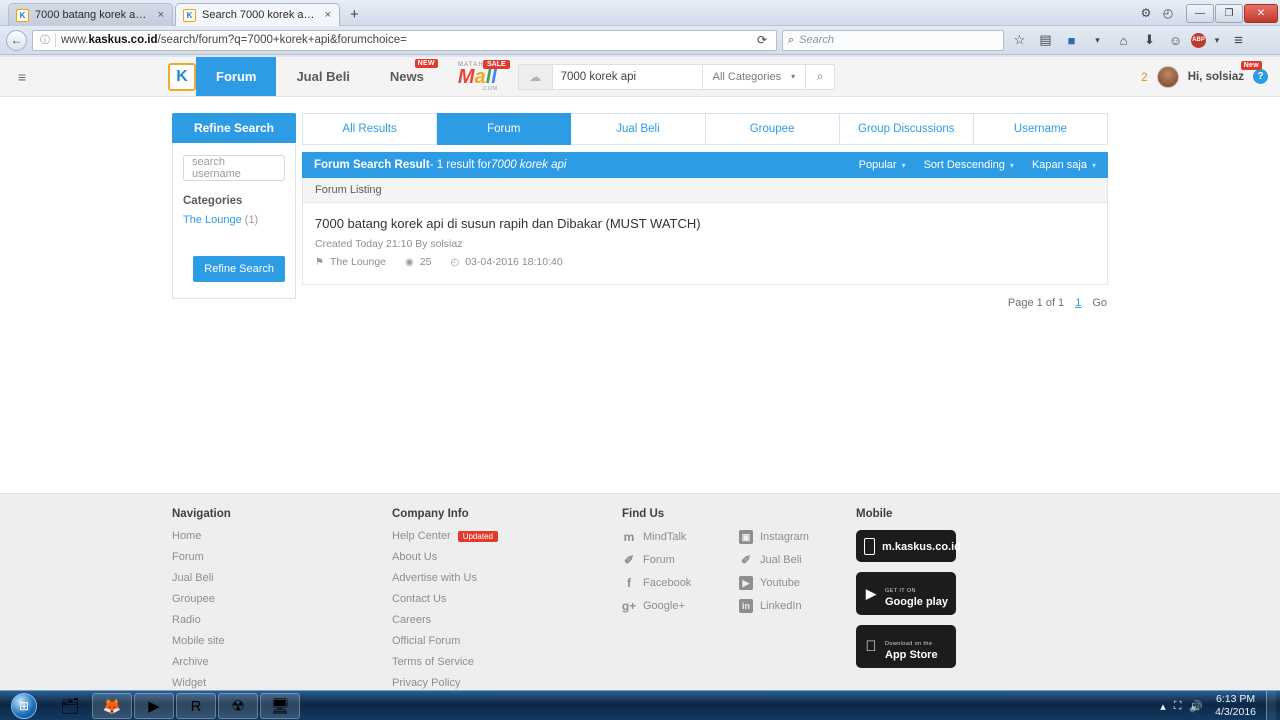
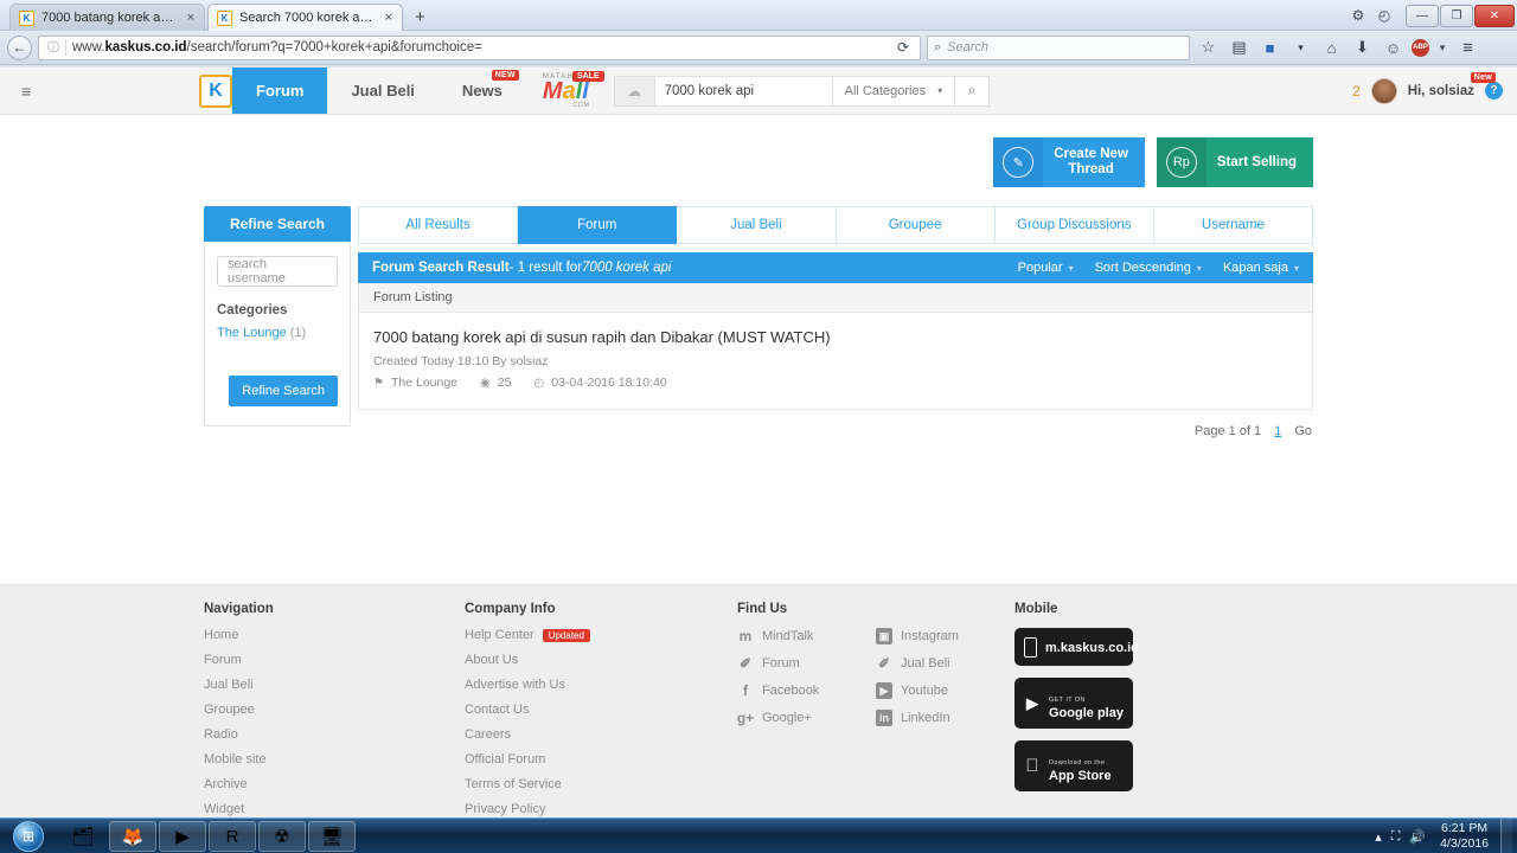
  K
  7000 batang korek api d
  ×
  K
  Search 7000 korek api o
  ×
  +
  ⚙
  ◴
  —
  ❐
  ✕
  ←
  ⓘ
  www.
  kaskus.co.id
  /search/forum?q=7000+korek+api&forumchoice=
  ⟳
  ⌕
  Search
  ☆
  ▤
  ■
  ▾
  ⌂
  ⬇
  ☺
  ▾
  ≡
  ≡
  K
  Forum
  Jual Beli
  News
  Mall
  ☁
  7000 korek api
  All Categories
  ▾
  ⌕
  2
  Hi, solsiaz
  ?
+ ✎
+ Create New
+ Thread
+ Rp
+ Start Selling
  Refine Search
  search username
  Categories
  The Lounge (1)
  Refine Search
  All Results
  Forum
  Jual Beli
  Groupee
  Group Discussions
  Username
  Forum Search Result
  - 1 result for
  7000 korek api
  Popular ▾
  Sort Descending ▾
  Kapan saja ▾
  Forum Listing
  7000 batang korek api di susun rapih dan Dibakar (MUST WATCH)
- Created Today 21:10 By solsiaz
+ Created Today 18:10 By solsiaz
  ⚑
  The Lounge
  ◉
  25
  ◴
  03-04-2016 18:10:40
  Page 1 of 1
  1
  Go
  Navigation
  Home
  Forum
  Jual Beli
  Groupee
  Radio
  Mobile site
  Archive
  Widget
  Company Info
  Help Center
  Updated
  About Us
  Advertise with Us
  Contact Us
  Careers
  Official Forum
  Terms of Service
  Privacy Policy
  Find Us
  m
  MindTalk
  ▣
  Instagram
  ✐
  Forum
  ✐
  Jual Beli
  f
  Facebook
  ▶
  Youtube
  g+
  Google+
  in
  LinkedIn
  Mobile
  m.kaskus.co.id
  ▶
  Google play
  
  App Store
  ⊞
  🗂
  🦊
  ▶
  R
  ☢
  🖥
  ▴
  ⛶
  🔊
- 6:13 PM
+ 6:21 PM
  4/3/2016
